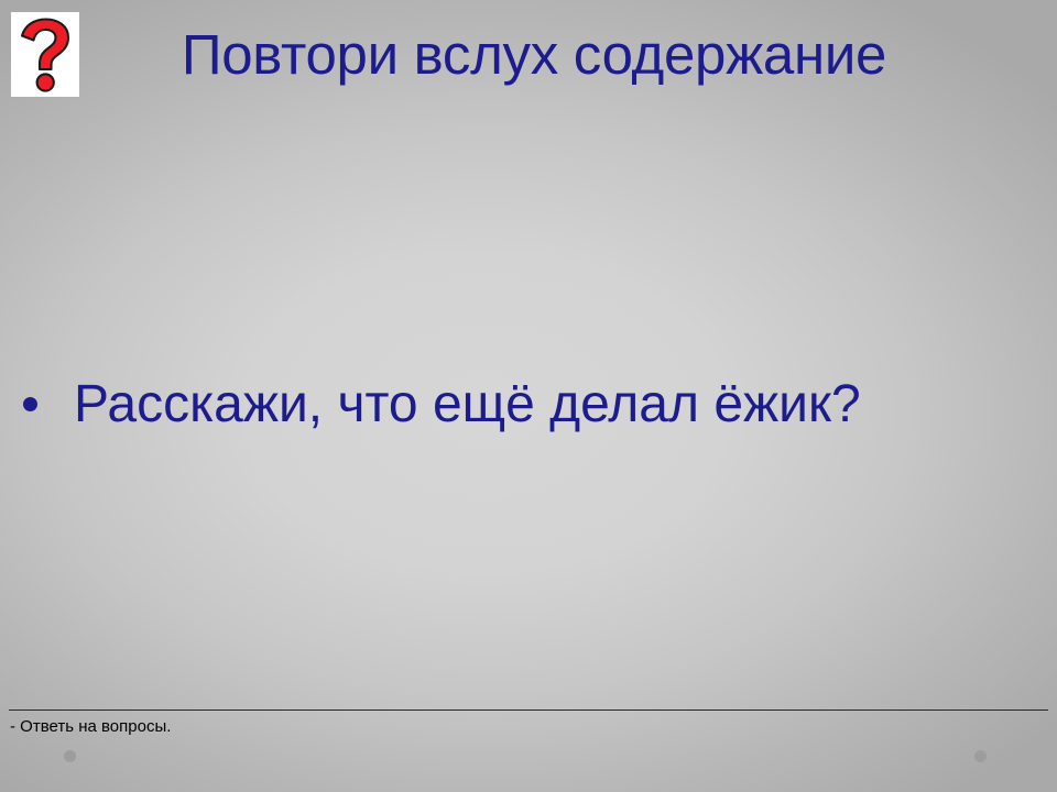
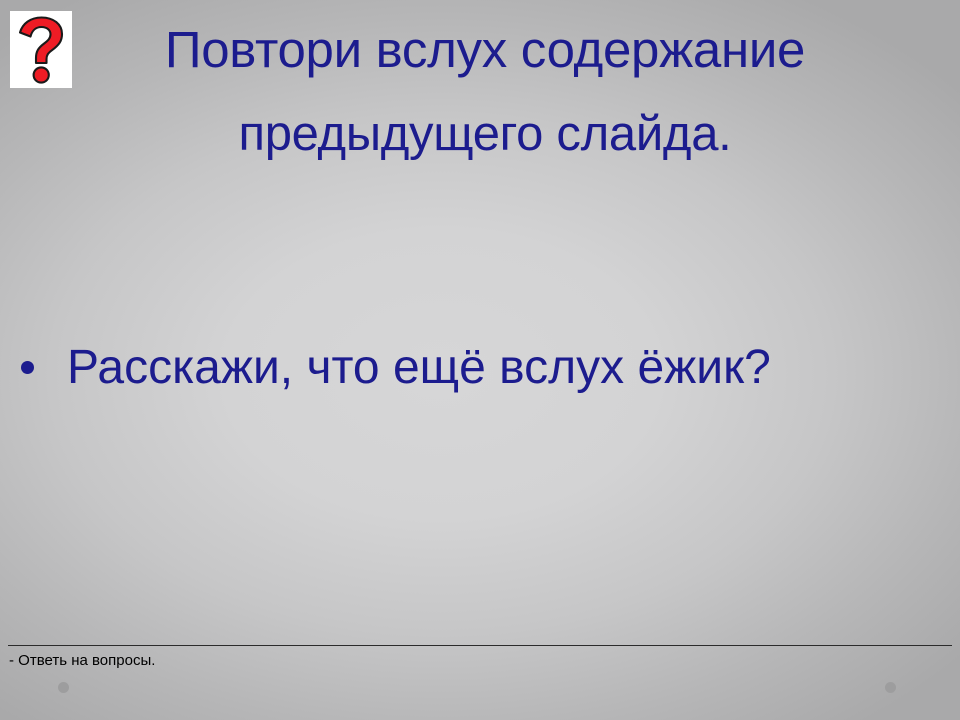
  Повтори вслух содержание
+ предыдущего слайда.
- Расскажи, что ещё делал ёжик?
+ Расскажи, что ещё вслух ёжик?
  - Ответь на вопросы.
